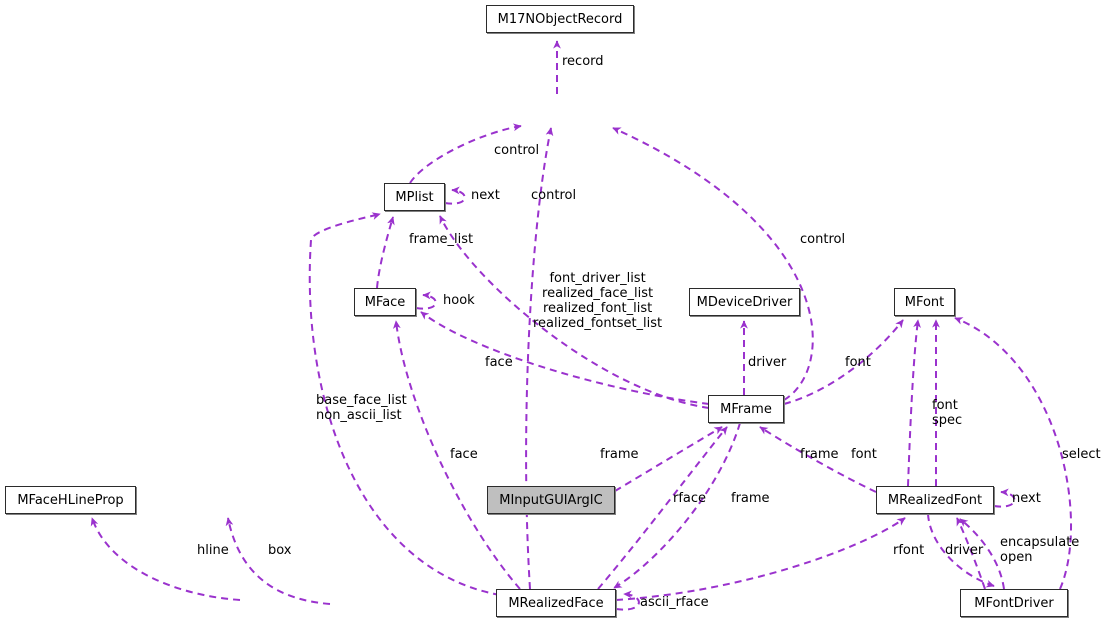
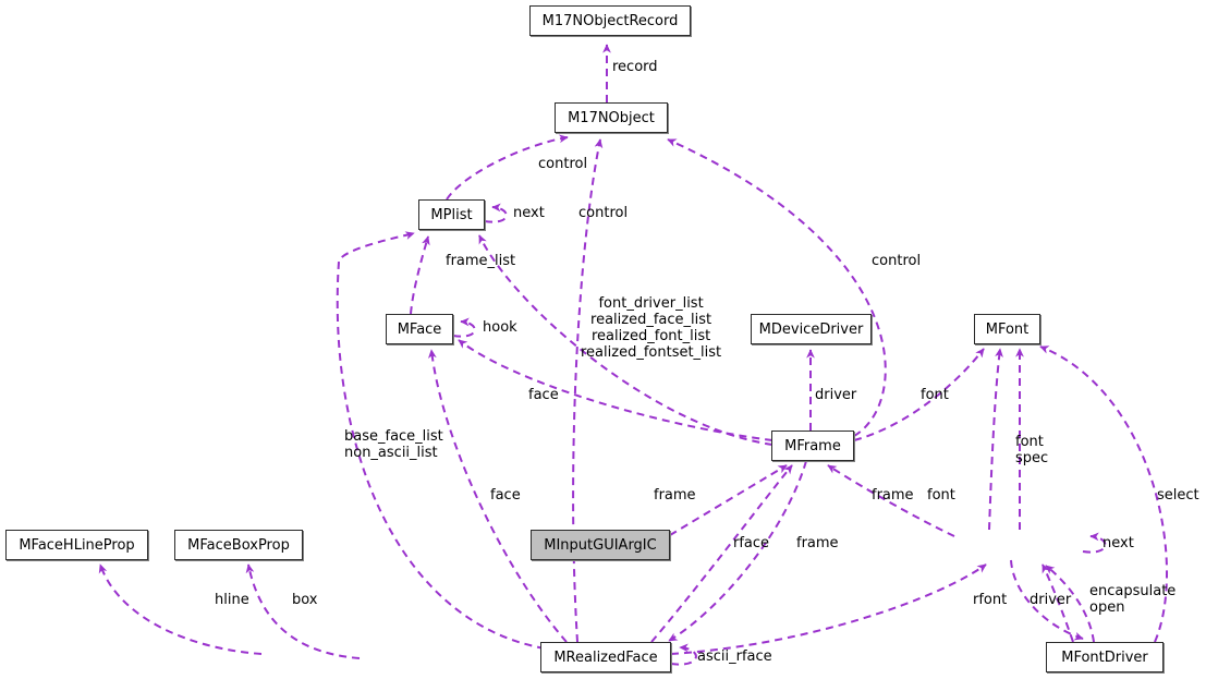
  M17NObjectRecord
+ M17NObject
  MPlist
  MFace
  MDeviceDriver
  MFont
  MFrame
  MFaceHLineProp
+ MFaceBoxProp
  MInputGUIArgIC
- MRealizedFont
  MRealizedFace
  MFontDriver
  record
  control
  control
  control
  next
  frame_list
  hook
  font_driver_list
  realized_face_list
  realized_font_list
  realized_fontset_list
  driver
  font
  face
  base_face_list
  non_ascii_list
  font
  spec
  face
  frame
  frame
  font
  select
  rface
  frame
  next
  hline
  box
  rfont
  driver
  encapsulate
  open
  ascii_rface
